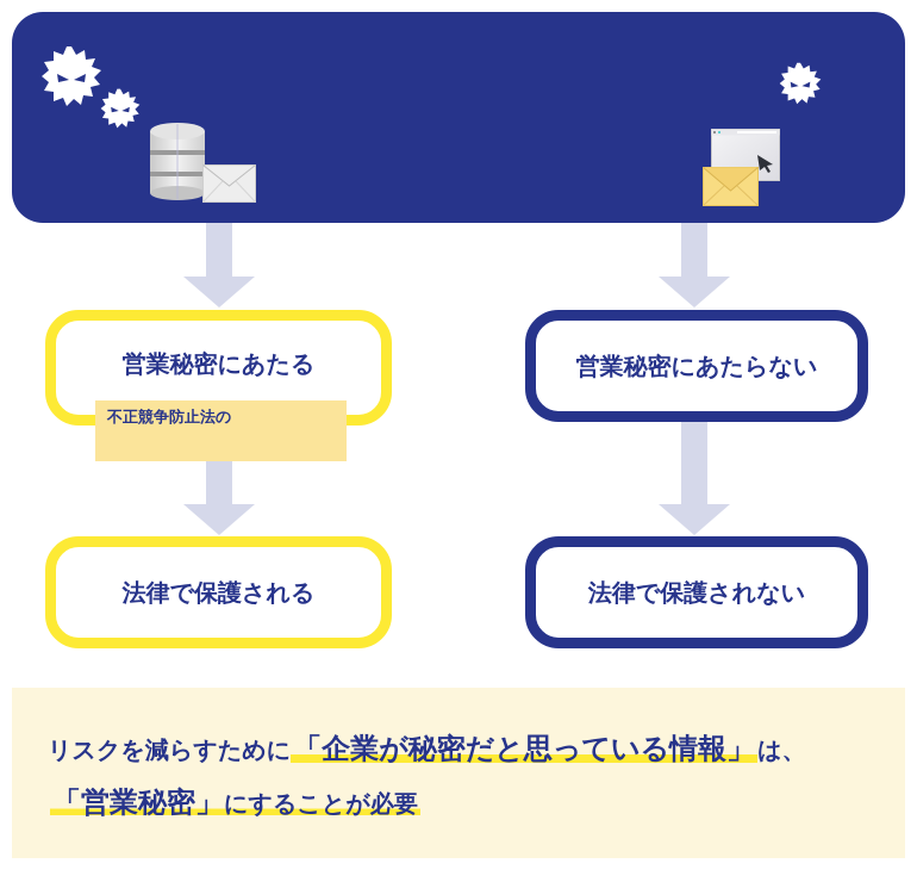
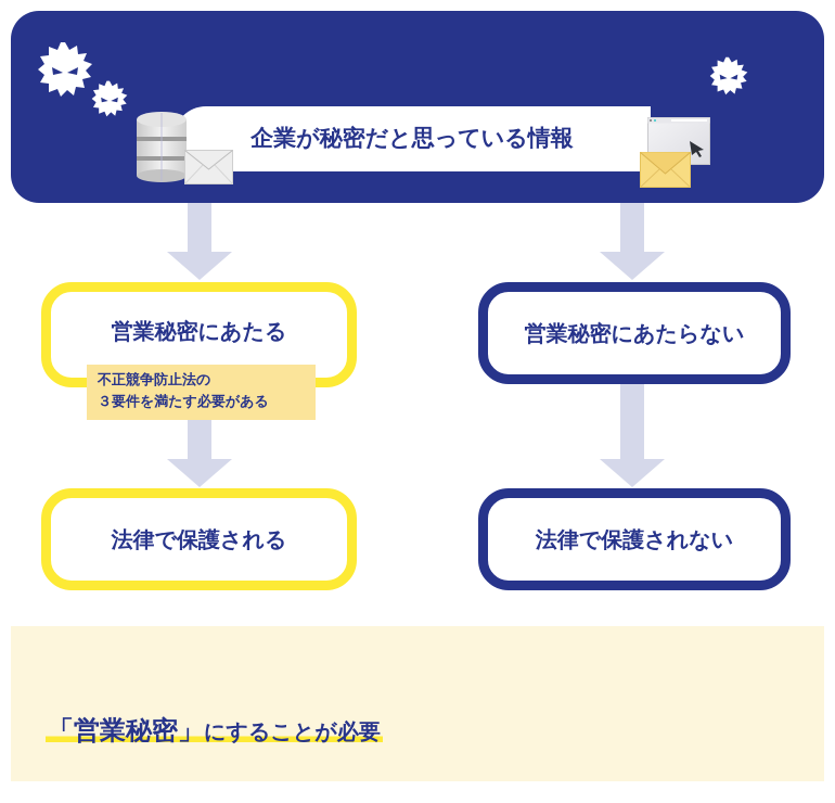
+ 企業が秘密だと思っている情報
  営業秘密にあたる
  不正競争防止法の
+ ３要件を満たす必要がある
  法律で保護される
  営業秘密にあたらない
  法律で保護されない
- リスクを減らすために「企業が秘密だと思っている情報」は、
  「営業秘密」にすることが必要
